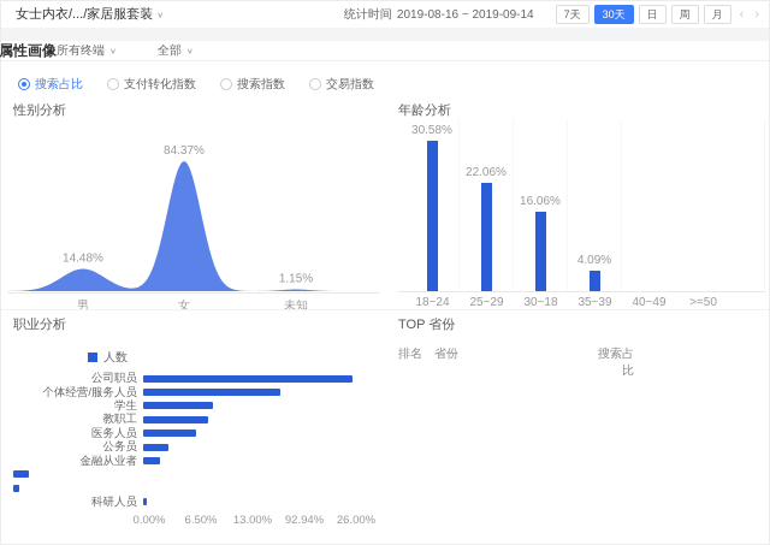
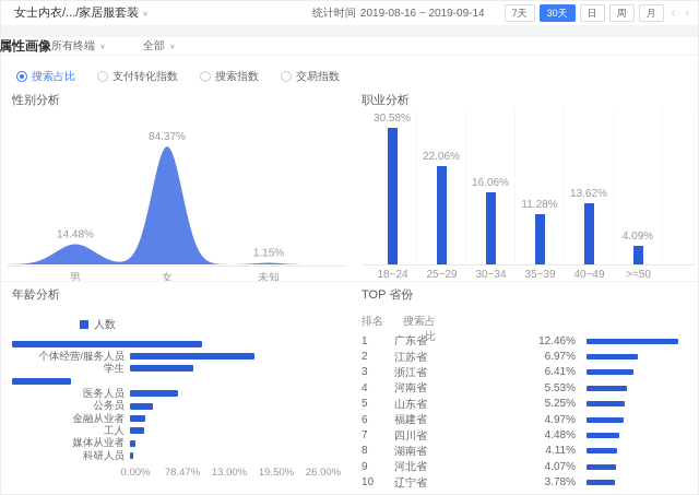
  女士内衣/.../家居服套装
  统计时间
  2019-08-16 ~ 2019-09-14
  7天
  30天
  日
  周
  月
  ‹
  ›
  属性画像
  所有终端
  全部
  搜索占比
  支付转化指数
  搜索指数
  交易指数
  性别分析
  14.48%
  84.37%
  1.15%
  男
  女
  未知
- 年龄分析
+ 职业分析
  30.58%
  22.06%
  16.06%
+ 11.28%
+ 13.62%
  4.09%
  18~24
  25~29
- 30~18
+ 30~34
  35~39
  40~49
  >=50
- 职业分析
+ 年龄分析
  人数
- 公司职员
  个体经营/服务人员
  学生
- 教职工
  医务人员
  公务员
  金融从业者
+ 工人
+ 媒体从业者
  科研人员
  0.00%
- 6.50%
+ 78.47%
  13.00%
- 92.94%
+ 19.50%
  26.00%
  TOP 省份
  排名
- 省份
  搜索占比
+ 1
+ 广东省
+ 12.46%
+ 2
+ 江苏省
+ 6.97%
+ 3
+ 浙江省
+ 6.41%
+ 4
+ 河南省
+ 5.53%
+ 5
+ 山东省
+ 5.25%
+ 6
+ 福建省
+ 4.97%
+ 7
+ 四川省
+ 4.48%
+ 8
+ 湖南省
+ 4.11%
+ 9
+ 河北省
+ 4.07%
+ 10
+ 辽宁省
+ 3.78%
